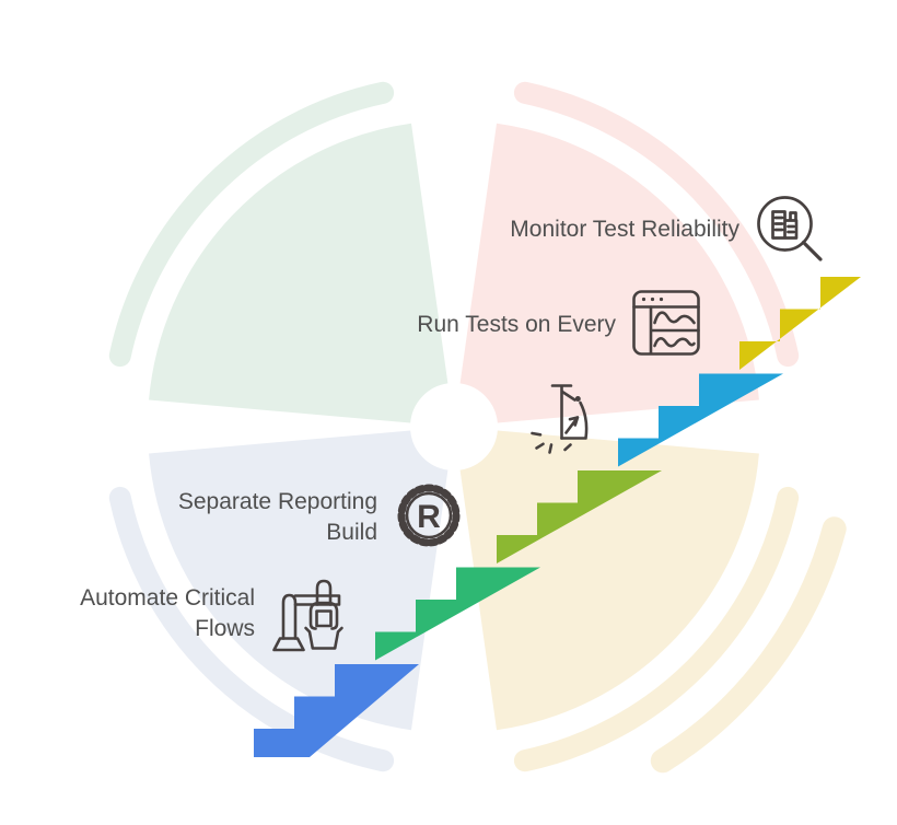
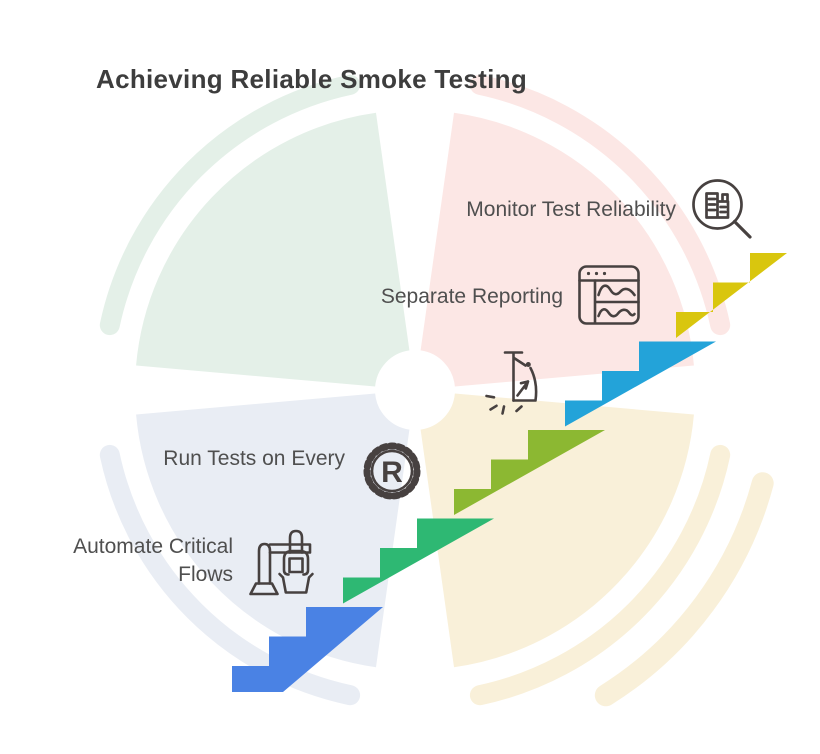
  R
+ Achieving Reliable Smoke Testing
  Automate Critical
  Flows
- Separate Reporting
+ Run Tests on Every
- Build
- Run Tests on Every
+ Separate Reporting
  Monitor Test Reliability
